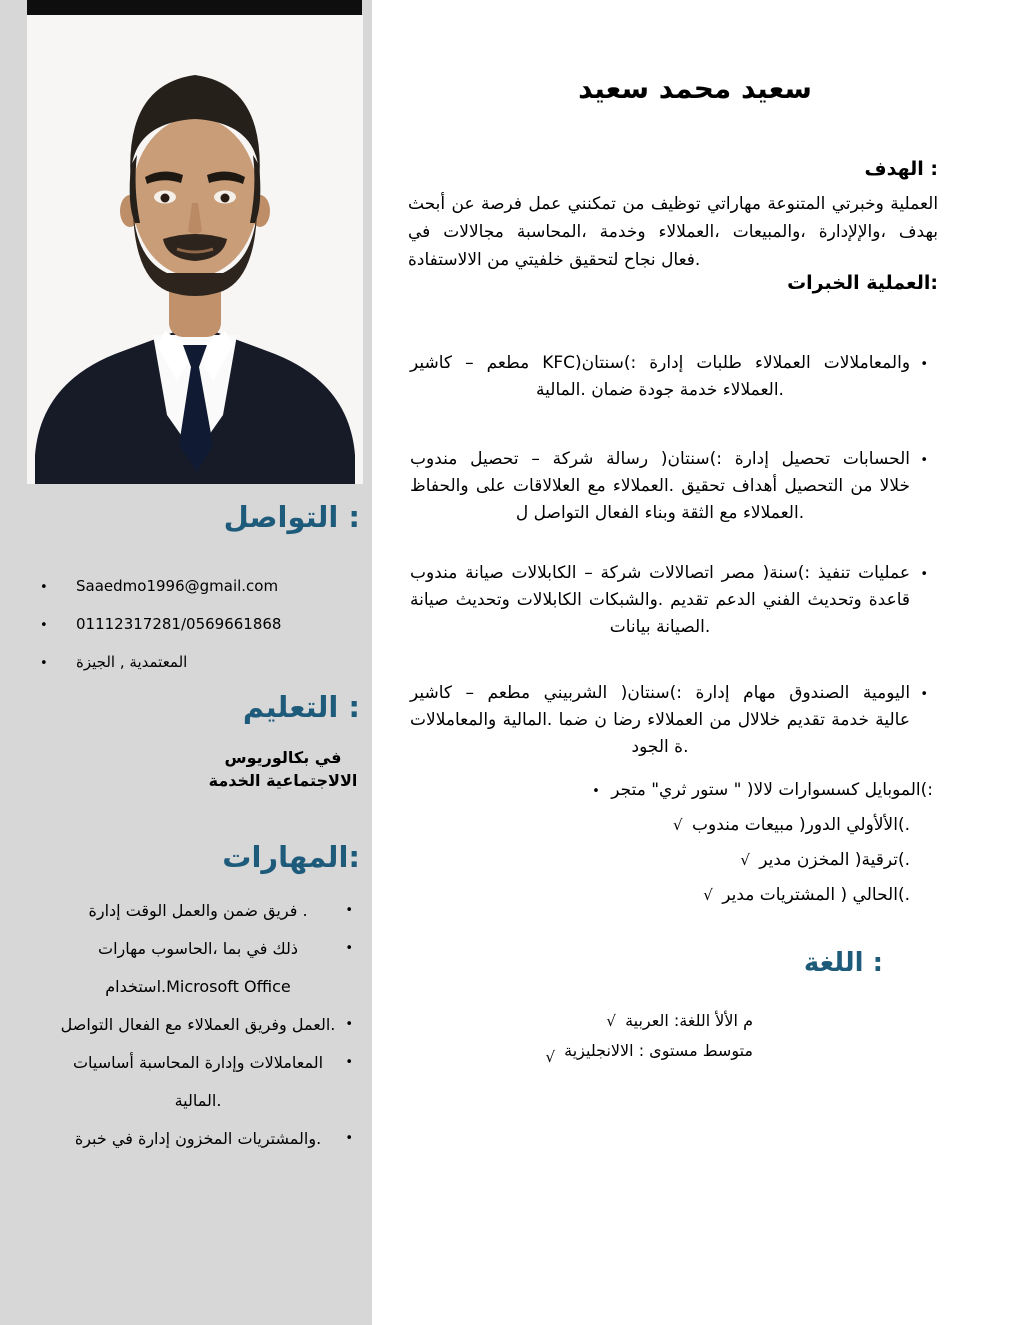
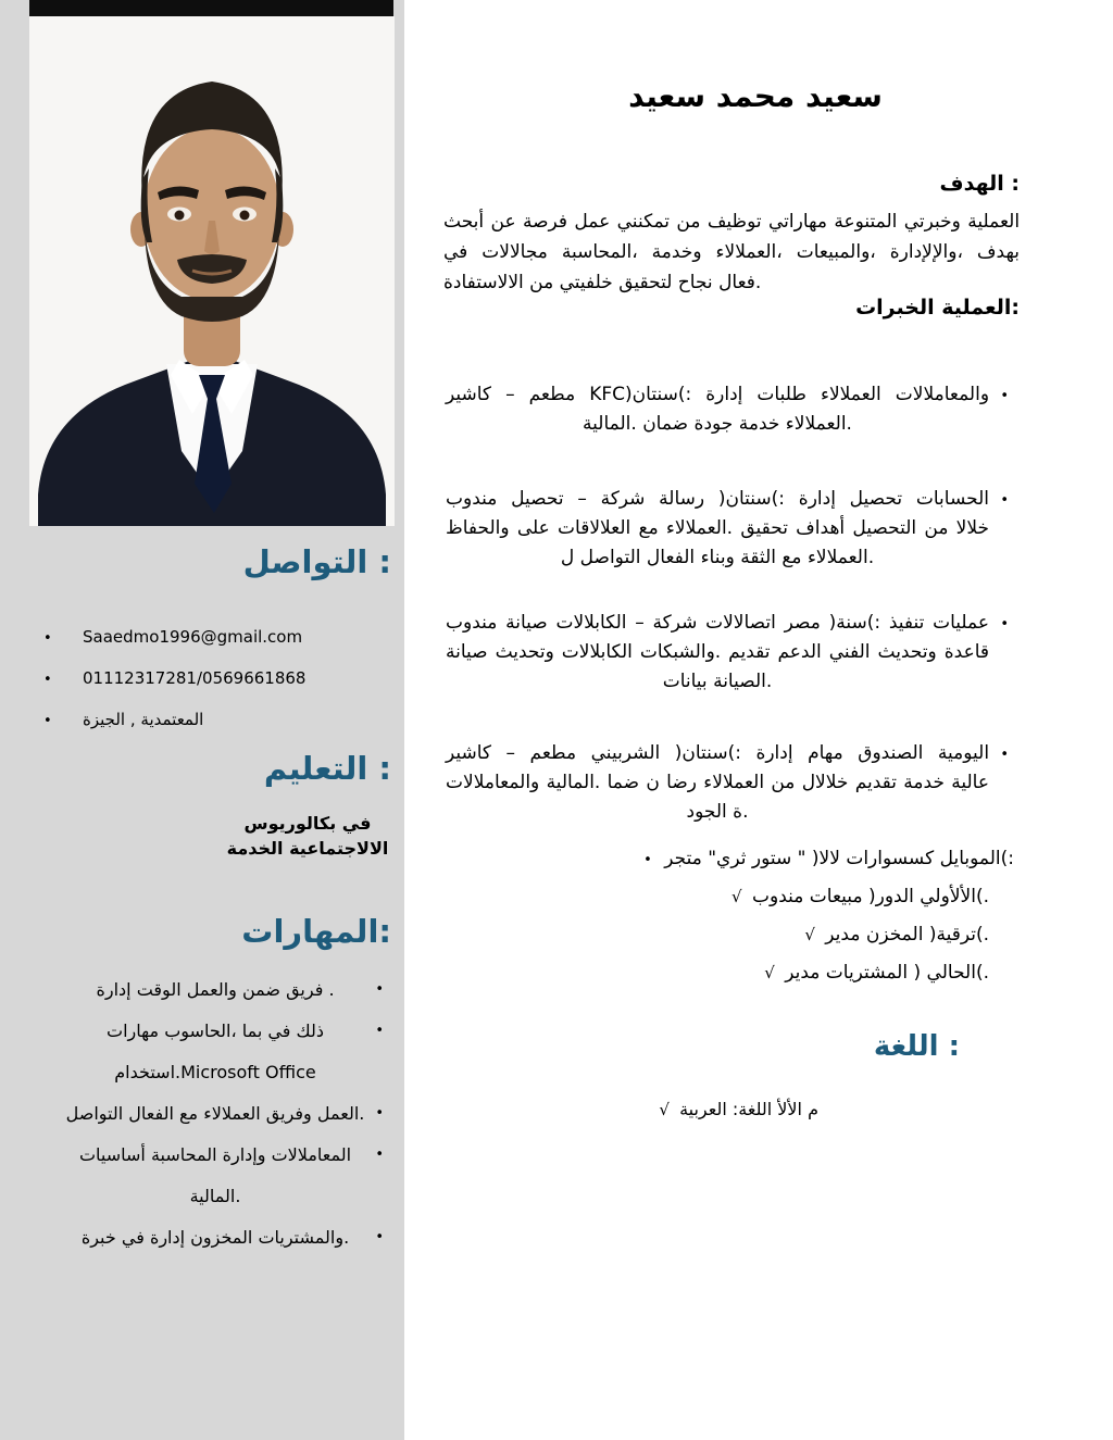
  التواصل :‎
  •
  Saaedmo1996@gmail.com
  •
  01112317281/0569661868
  •
  الجيزة ,‎ المعتمدية
  التعليم :‎
  بكالوريوس في الخدمة الالاجتماعية
  المهارات:‎
  •
  إدارة الوقت والعمل ضمن فريق .
  •
  مهارات الحاسوب،‎ بما في ذلك استخدام.Microsoft‎ Office
  •
  التواصل الفعال مع العملالاء وفريق العمل.‎
  •
  أساسيات المحاسبة وإدارة المعاملالات المالية.‎
  •
  خبرة في إدارة المخزون والمشتريات.‎
  سعيد محمد سعيد
  الهدف :‎
  أبحث عن فرصة عمل تمكنني من توظيف مهاراتي المتنوعة وخبرتي العملية في مجالالات المحاسبة،‎ وخدمة العملالاء،‎ والمبيعات،‎ والإلإدارة،‎ بهدف الالاستفادة من خلفيتي لتحقيق نجاح فعال.‎
  الخبرات العملية:‎
  •
  كاشير –‎ مطعم KFC)سنتان(:‎ إدارة طلبات العملالاء والمعاملالات المالية.‎ ضمان جودة خدمة العملالاء.‎
  •
  مندوب تحصيل –‎ شركة رسالة )سنتان(:‎ إدارة تحصيل الحسابات والحفاظ على العلالاقات مع العملالاء.‎ تحقيق أهداف التحصيل من خلالا ل التواصل الفعال وبناء الثقة مع العملالاء.‎
  •
  مندوب صيانة الكابلالات –‎ شركة اتصالالات مصر )سنة(:‎ تنفيذ عمليات صيانة وتحديث الكابلالات والشبكات.‎ تقديم الدعم الفني وتحديث قاعدة بيانات الصيانة.‎
  •
  كاشير –‎ مطعم الشربيني )سنتان(:‎ إدارة مهام الصندوق اليومية والمعاملالات المالية.‎ ضما ن رضا العملالاء من خلالال تقديم خدمة عالية الجود ة.‎
  • متجر "ثري ستور "‎ )لالا كسسوارات الموبايل(:‎
  √ مندوب مبيعات )الدور الألأولي(.‎
  √ مدير المخزن )ترقية(.‎
  √ مدير المشتريات )‎ الحالي(.‎
  اللغة :‎
  √ العربية :اللغة الألأ م
- √ الالانجليزية :‎ مستوى متوسط
